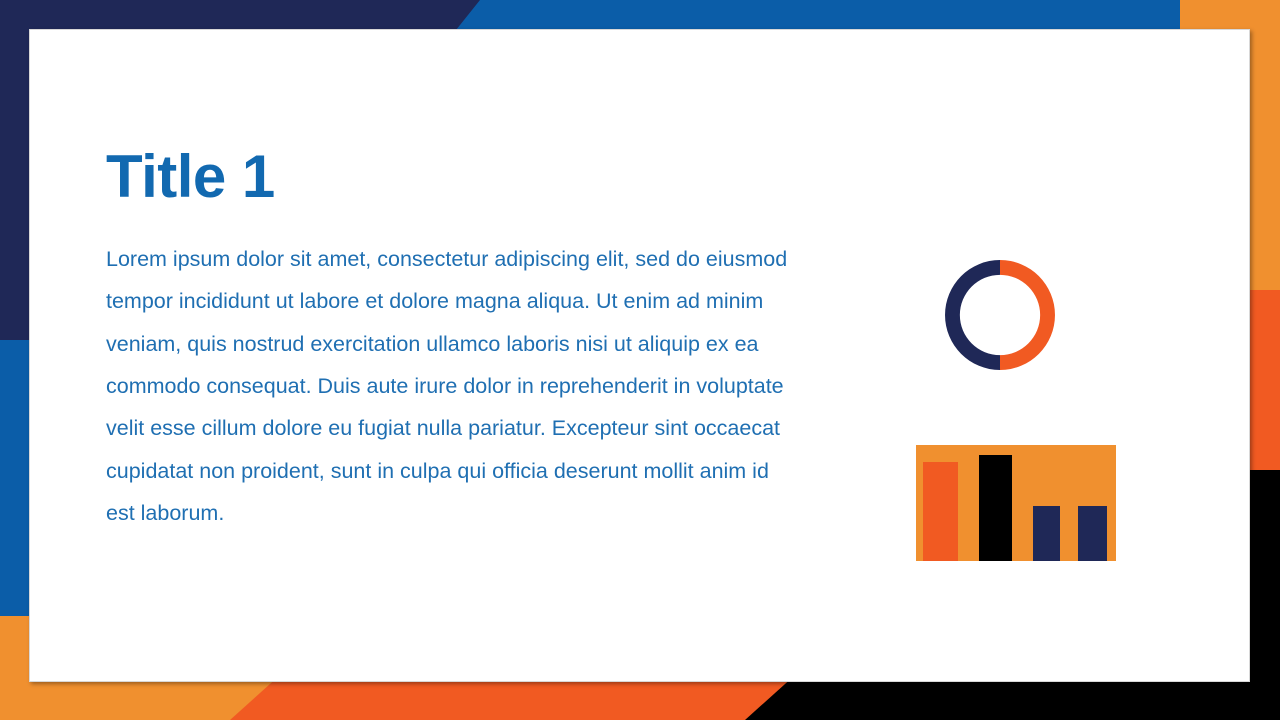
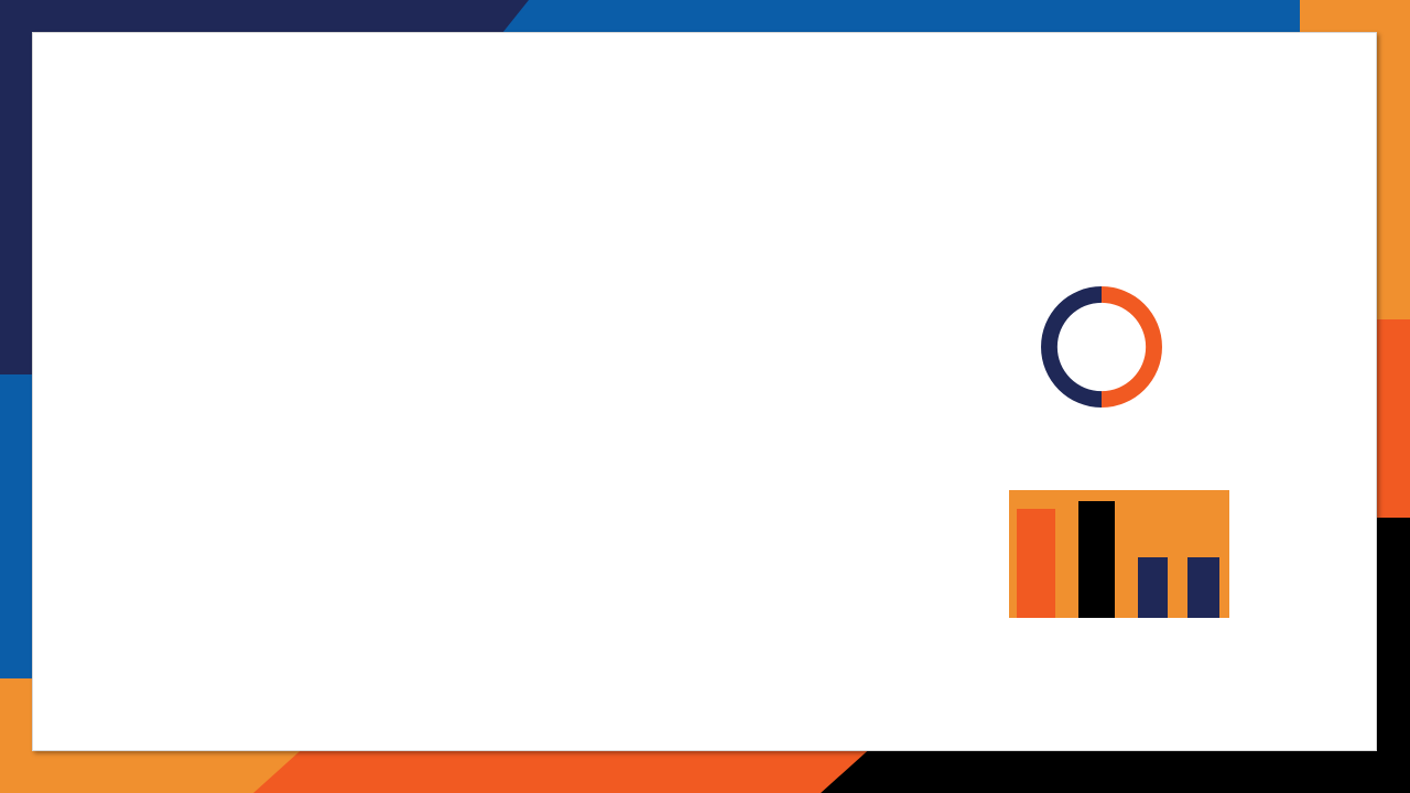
- Title 1
- Lorem ipsum dolor sit amet, consectetur adipiscing elit, sed do eiusmod tempor incididunt ut labore et dolore magna aliqua. Ut enim ad minim veniam, quis nostrud exercitation ullamco laboris nisi ut aliquip ex ea commodo consequat. Duis aute irure dolor in reprehenderit in voluptate velit esse cillum dolore eu fugiat nulla pariatur. Excepteur sint occaecat cupidatat non proident, sunt in culpa qui officia deserunt mollit anim id est laborum.
